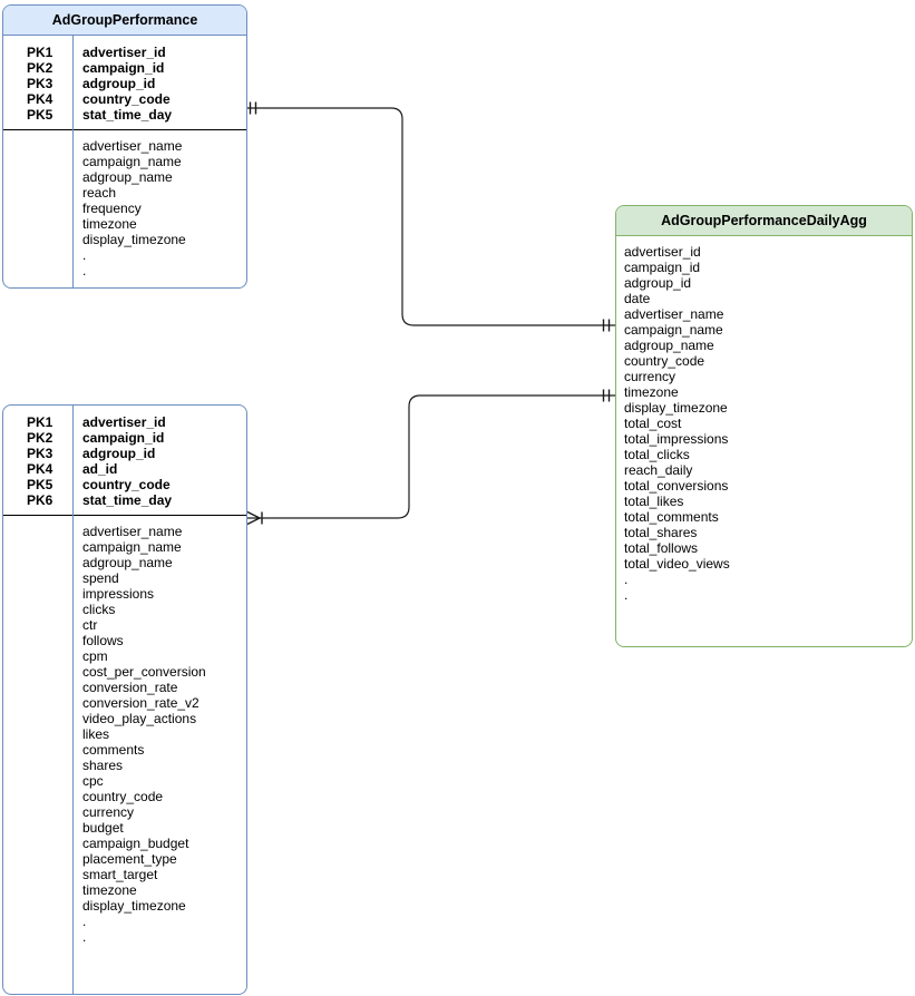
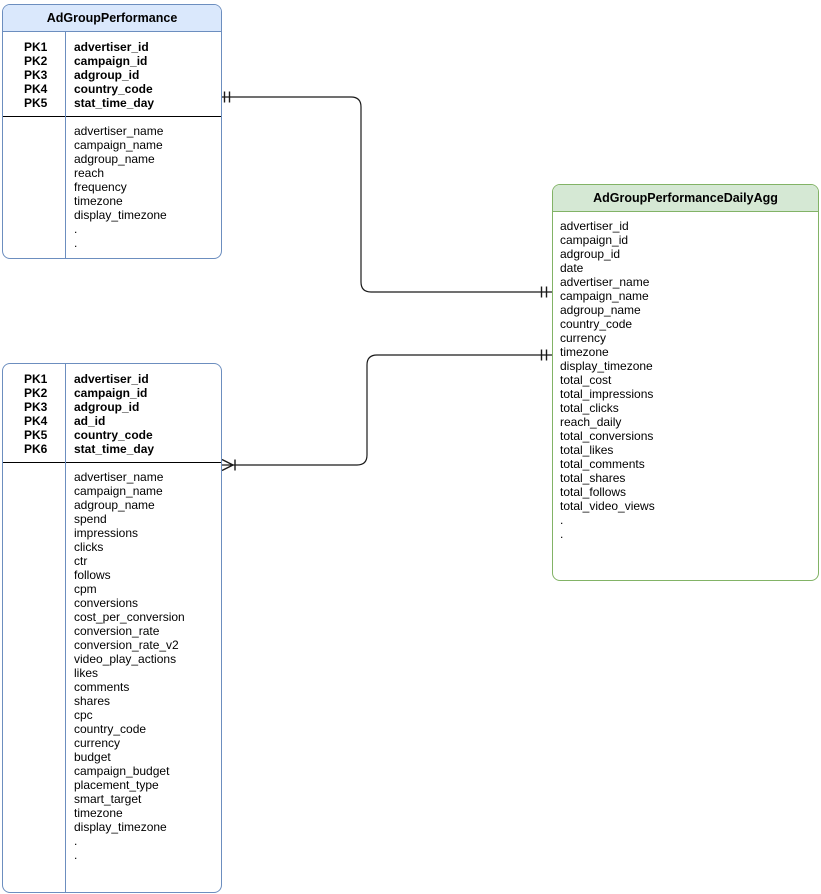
  AdGroupPerformance
  PK1
  advertiser_id
  PK2
  campaign_id
  PK3
  adgroup_id
  PK4
  country_code
  PK5
  stat_time_day
  advertiser_name
  campaign_name
  adgroup_name
  reach
  frequency
  timezone
  display_timezone
  .
  .
  PK1
  advertiser_id
  PK2
  campaign_id
  PK3
  adgroup_id
  PK4
  ad_id
  PK5
  country_code
  PK6
  stat_time_day
  advertiser_name
  campaign_name
  adgroup_name
  spend
  impressions
  clicks
  ctr
  follows
  cpm
+ conversions
  cost_per_conversion
  conversion_rate
  conversion_rate_v2
  video_play_actions
  likes
  comments
  shares
  cpc
  country_code
  currency
  budget
  campaign_budget
  placement_type
  smart_target
  timezone
  display_timezone
  .
  .
  AdGroupPerformanceDailyAgg
  advertiser_id
  campaign_id
  adgroup_id
  date
  advertiser_name
  campaign_name
  adgroup_name
  country_code
  currency
  timezone
  display_timezone
  total_cost
  total_impressions
  total_clicks
  reach_daily
  total_conversions
  total_likes
  total_comments
  total_shares
  total_follows
  total_video_views
  .
  .
